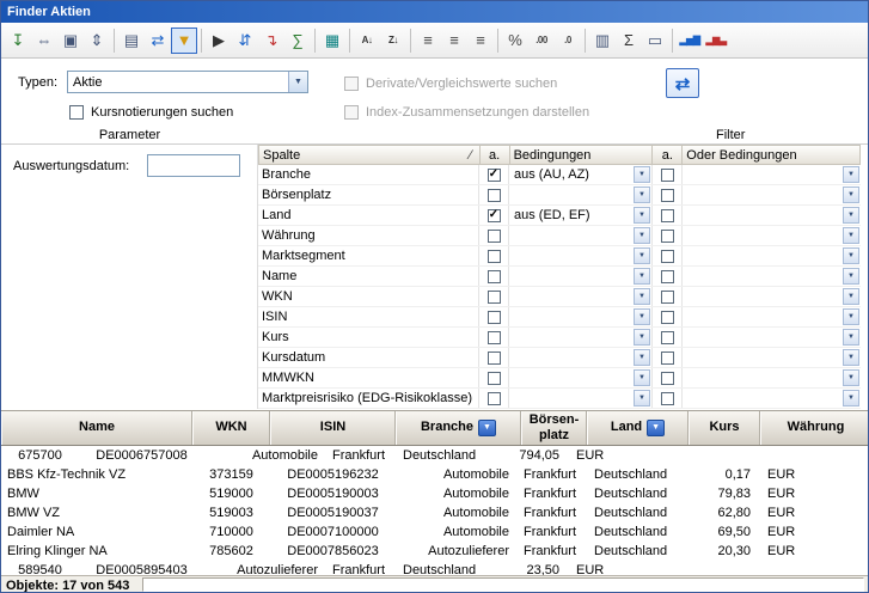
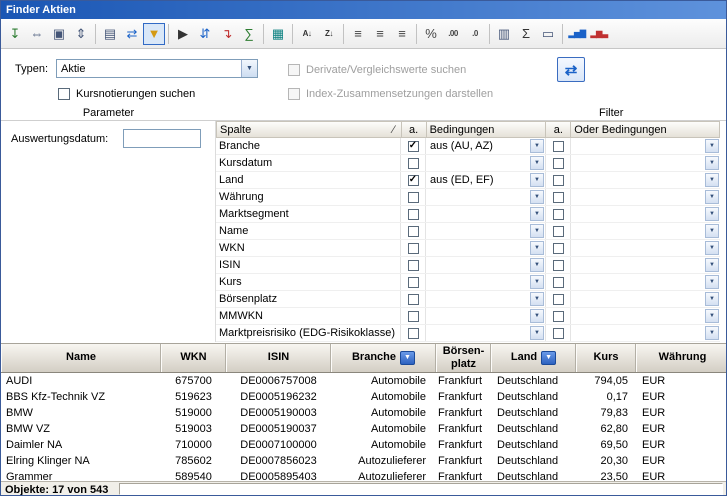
  Finder Aktien
  ↧
  ⇔
  ▣
  ⇕
  ▤
  ⇄
  ▼
  ▶
  ⇵
  ↴
  ∑
  ▦
  A↓
  Z↓
  ≡
  ≡
  ≡
  %
  .00
  .0
  ▥
  Σ
  ▭
  ▂▅▇
  ▂▆▃
  Typen:
  Aktie
  Kursnotierungen suchen
  Derivate/Vergleichswerte suchen
  Index-Zusammensetzungen darstellen
  ⇄
  Parameter
  Filter
  Auswertungsdatum:
  Spalte
  ∕
  a.
  Bedingungen
  a.
  Oder Bedingungen
  Branche
  ✓
  aus (AU, AZ)
- Börsenplatz
+ Kursdatum
  Land
  ✓
  aus (ED, EF)
  Währung
  Marktsegment
  Name
  WKN
  ISIN
  Kurs
- Kursdatum
+ Börsenplatz
  MMWKN
  Marktpreisrisiko (EDG-Risikoklasse)
  Name
  WKN
  ISIN
  Branche
  Börsen-platz
  Land
  Kurs
  Währung
+ AUDI
  675700
  DE0006757008
  Automobile
  Frankfurt
  Deutschland
  794,05
  EUR
  BBS Kfz-Technik VZ
- 373159
+ 519623
  DE0005196232
  Automobile
  Frankfurt
  Deutschland
  0,17
  EUR
  BMW
  519000
  DE0005190003
  Automobile
  Frankfurt
  Deutschland
  79,83
  EUR
  BMW VZ
  519003
  DE0005190037
  Automobile
  Frankfurt
  Deutschland
  62,80
  EUR
  Daimler NA
  710000
  DE0007100000
  Automobile
  Frankfurt
  Deutschland
  69,50
  EUR
  Elring Klinger NA
  785602
  DE0007856023
  Autozulieferer
  Frankfurt
  Deutschland
  20,30
  EUR
+ Grammer
  589540
  DE0005895403
  Autozulieferer
  Frankfurt
  Deutschland
  23,50
  EUR
  Objekte: 17 von 543
